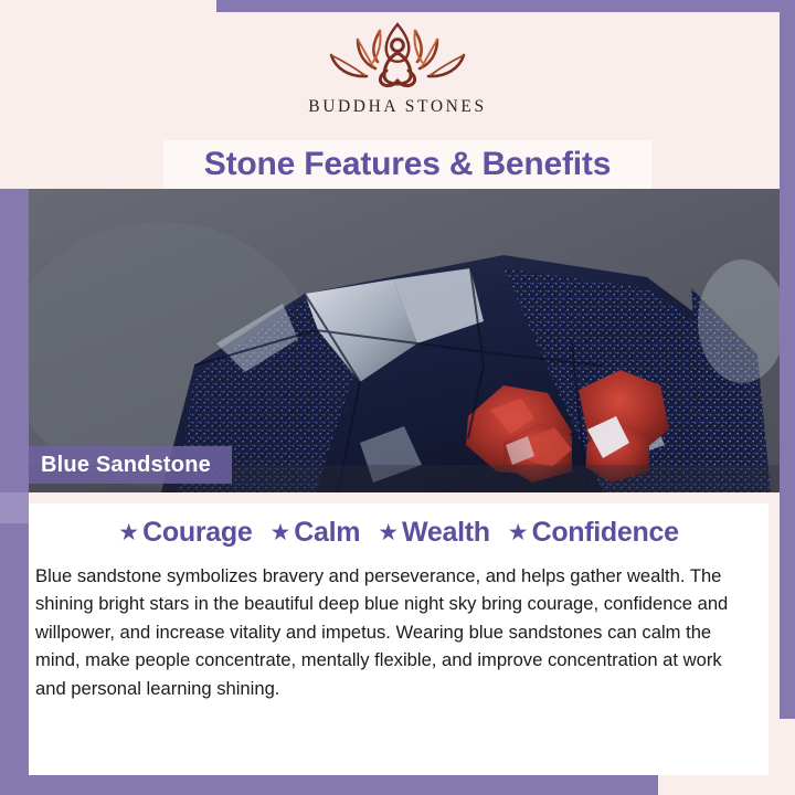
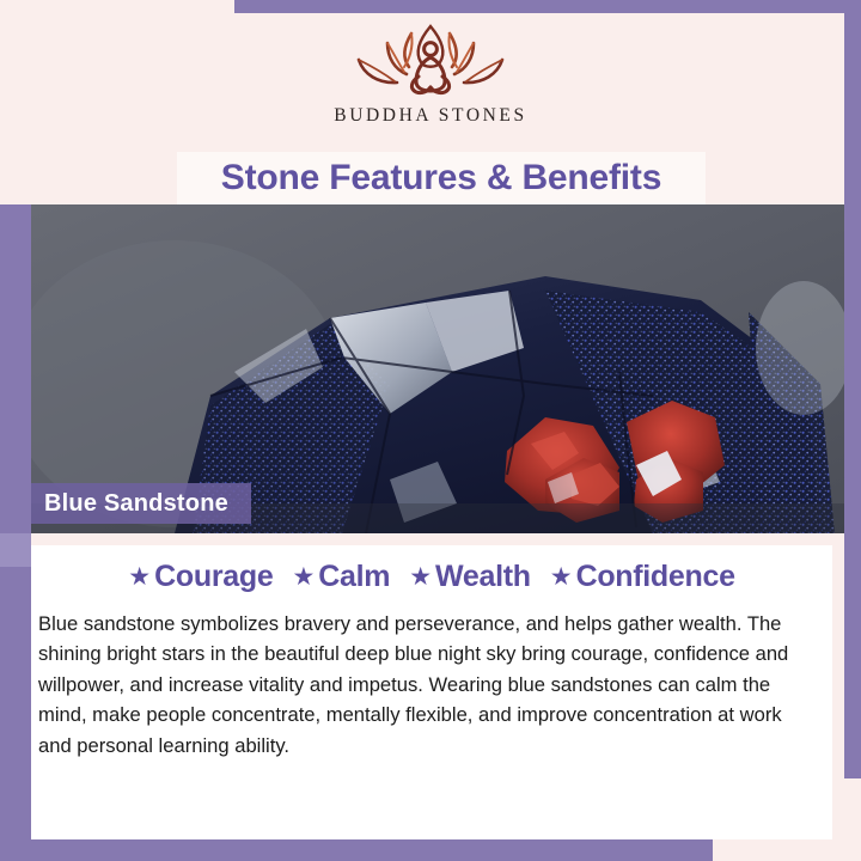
  BUDDHA STONES
  Blue Sandstone
  Stone Features & Benefits
  ★
  Courage
  ★
  Calm
  ★
  Wealth
  ★
  Confidence
- Blue sandstone symbolizes bravery and perseverance, and helps gather wealth. The shining bright stars in the beautiful deep blue night sky bring courage, confidence and willpower, and increase vitality and impetus. Wearing blue sandstones can calm the mind, make people concentrate, mentally flexible, and improve concentration at work and personal learning shining.
+ Blue sandstone symbolizes bravery and perseverance, and helps gather wealth. The shining bright stars in the beautiful deep blue night sky bring courage, confidence and willpower, and increase vitality and impetus. Wearing blue sandstones can calm the mind, make people concentrate, mentally flexible, and improve concentration at work and personal learning ability.
